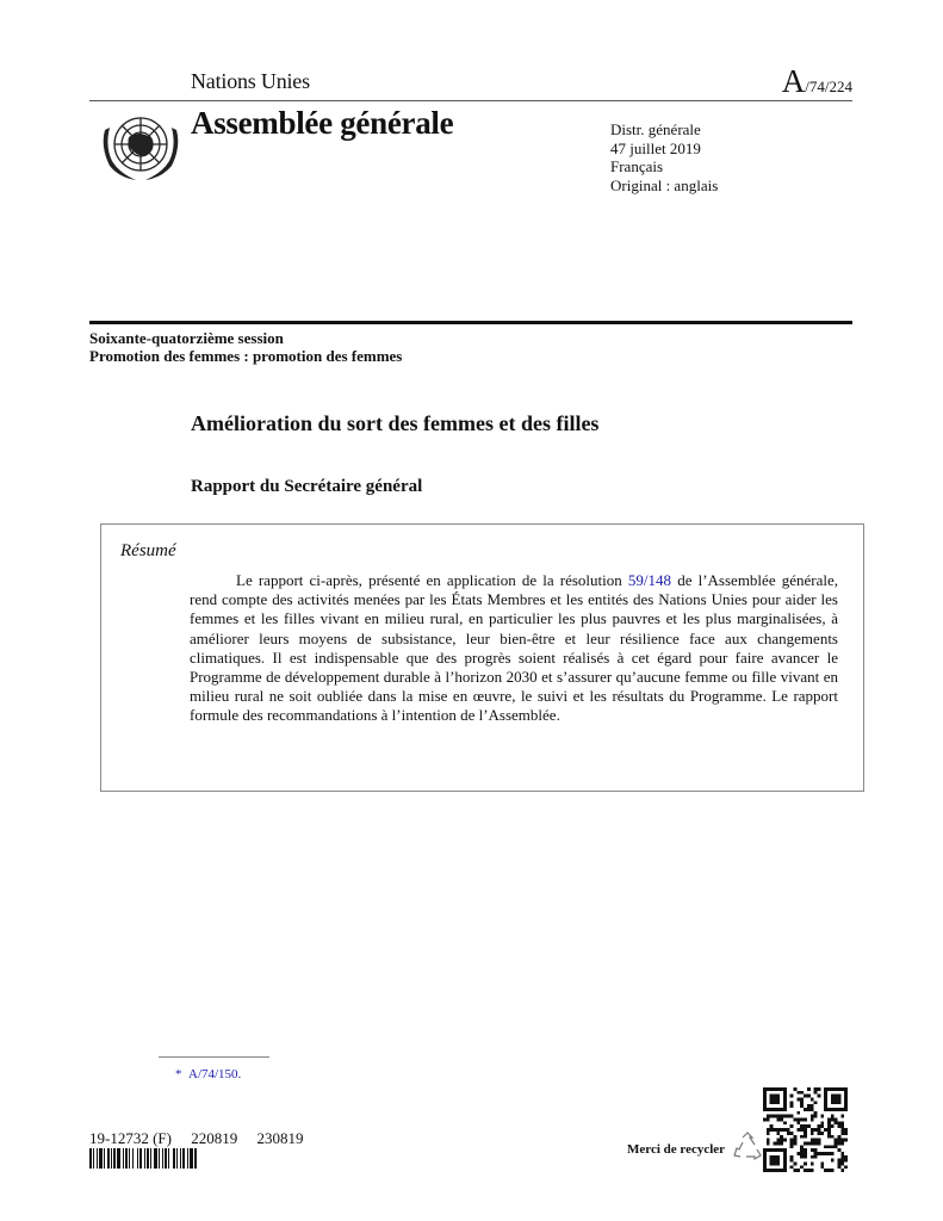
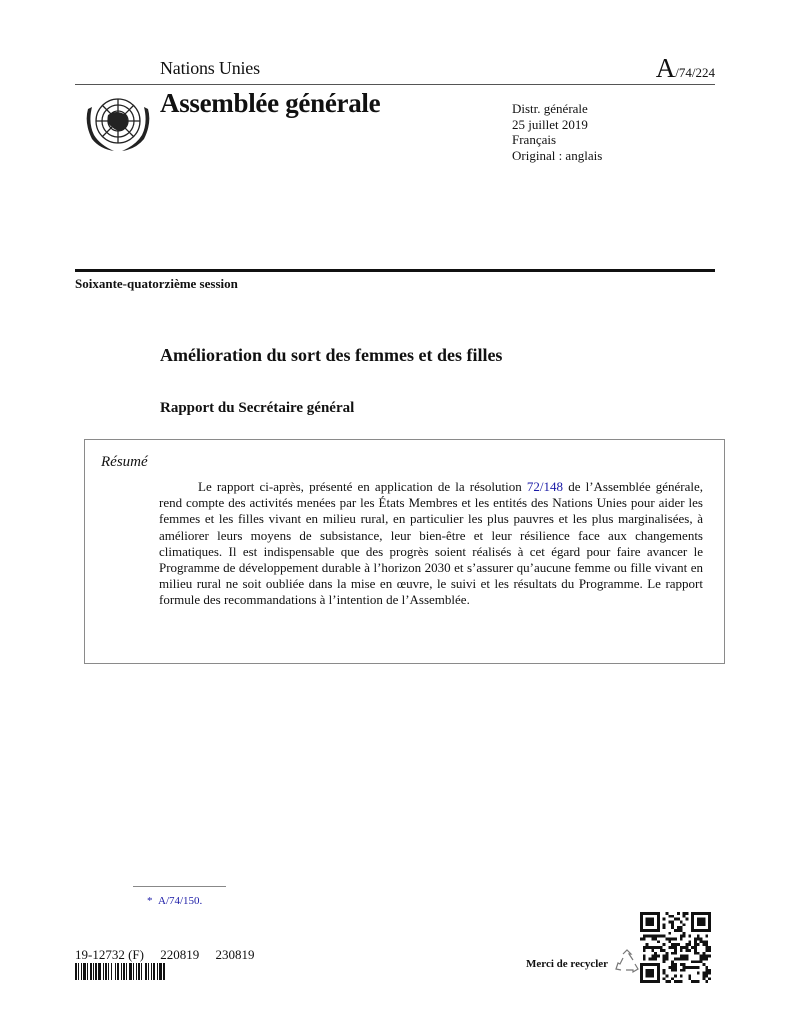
  Nations Unies
  A/74/224
  Assemblée générale
  Distr. générale
- 47 juillet 2019
+ 25 juillet 2019
  Français
  Original : anglais
  Soixante-quatorzième session
- Promotion des femmes : promotion des femmes
  Amélioration du sort des femmes et des filles
  Rapport du Secrétaire général
  Résumé
- Le rapport ci-après, présenté en application de la résolution 59/148 de l’Assemblée générale, rend compte des activités menées par les États Membres et les entités des Nations Unies pour aider les femmes et les filles vivant en milieu rural, en particulier les plus pauvres et les plus marginalisées, à améliorer leurs moyens de subsistance, leur bien-être et leur résilience face aux changements climatiques. Il est indispensable que des progrès soient réalisés à cet égard pour faire avancer le Programme de développement durable à l’horizon 2030 et s’assurer qu’aucune femme ou fille vivant en milieu rural ne soit oubliée dans la mise en œuvre, le suivi et les résultats du Programme. Le rapport formule des recommandations à l’intention de l’Assemblée.
+ Le rapport ci-après, présenté en application de la résolution 72/148 de l’Assemblée générale, rend compte des activités menées par les États Membres et les entités des Nations Unies pour aider les femmes et les filles vivant en milieu rural, en particulier les plus pauvres et les plus marginalisées, à améliorer leurs moyens de subsistance, leur bien-être et leur résilience face aux changements climatiques. Il est indispensable que des progrès soient réalisés à cet égard pour faire avancer le Programme de développement durable à l’horizon 2030 et s’assurer qu’aucune femme ou fille vivant en milieu rural ne soit oubliée dans la mise en œuvre, le suivi et les résultats du Programme. Le rapport formule des recommandations à l’intention de l’Assemblée.
  * A/74/150.
  19-12732 (F) 220819 230819
  Merci de recycler
